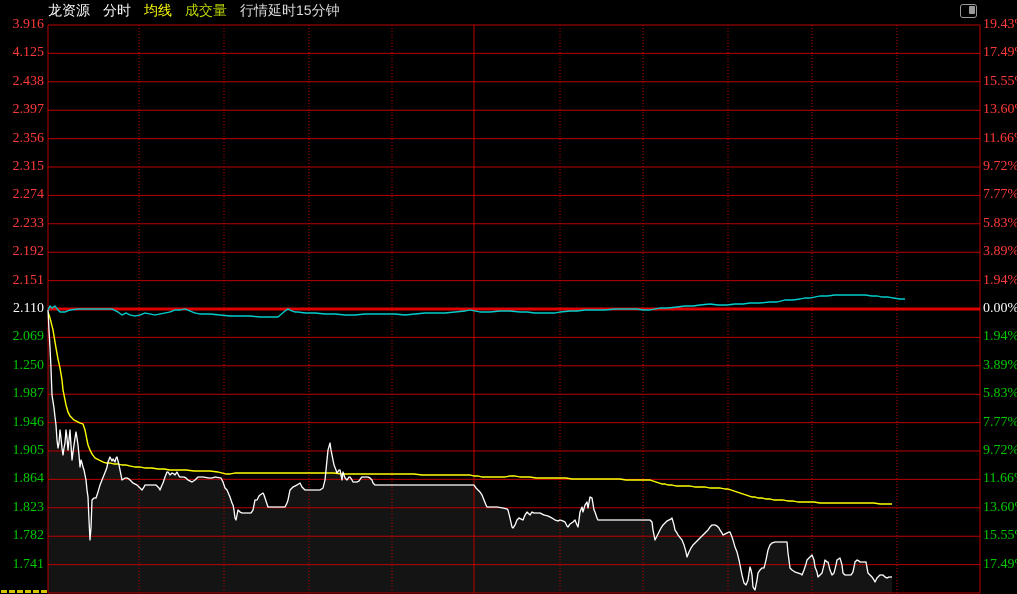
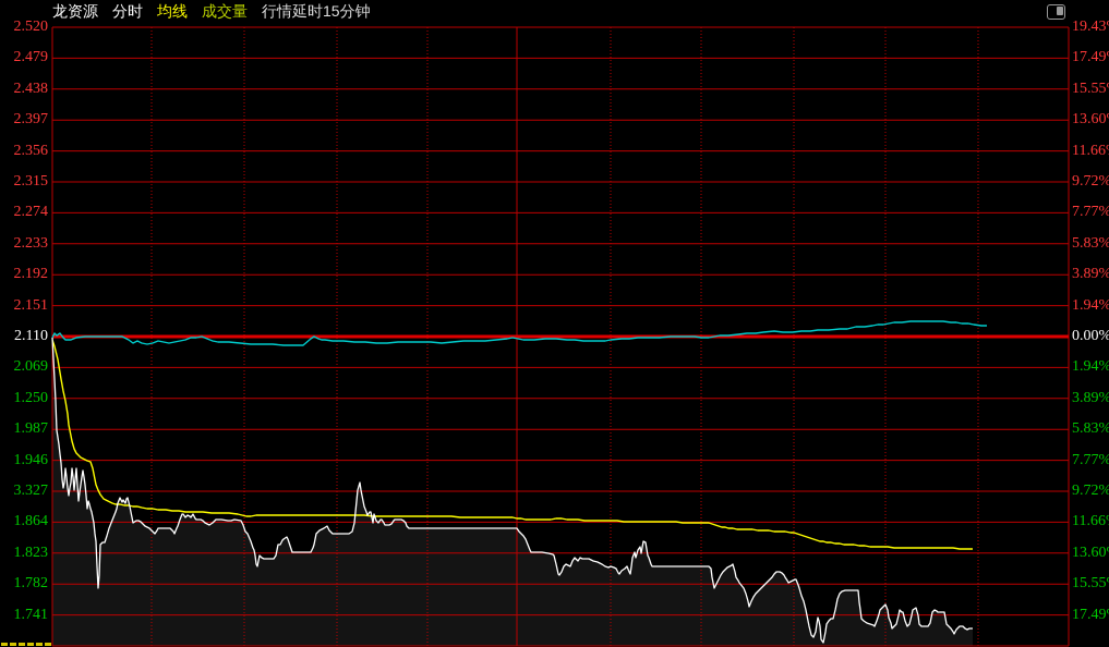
  龙资源
  分时
  均线
  成交量
  行情延时15分钟
- 3.916
+ 2.520
- 4.125
+ 2.479
  2.438
  2.397
  2.356
  2.315
  2.274
  2.233
  2.192
  2.151
  2.110
  2.069
  1.250
  1.987
  1.946
- 1.905
+ 3.327
  1.864
  1.823
  1.782
  1.741
  19.43
  17.49
  15.55
  13.60
  11.66
  9.72%
  7.77%
  5.83%
  3.89%
  1.94%
  0.00%
  1.94%
  3.89%
  5.83%
  7.77%
  9.72%
  11.66
  13.60
  15.55
  17.49
